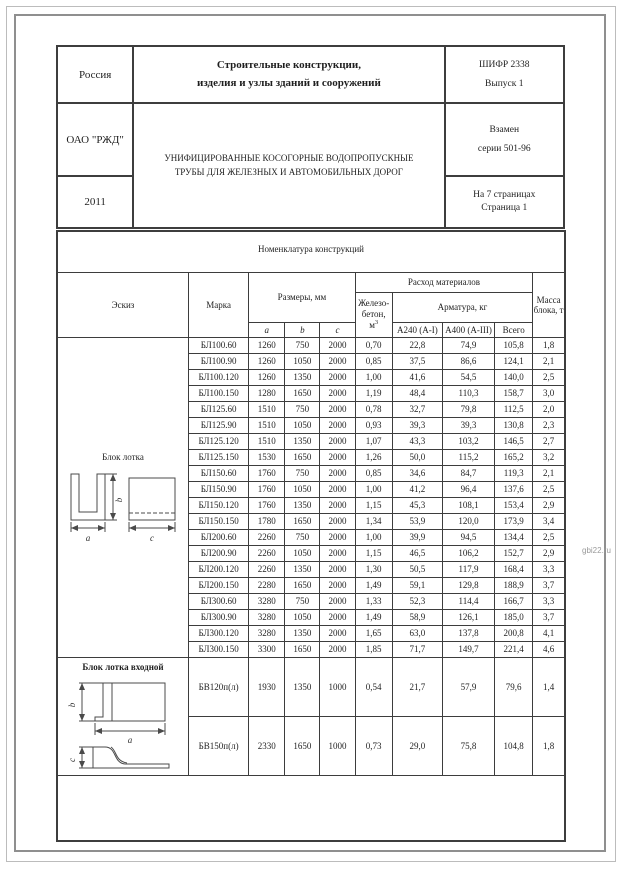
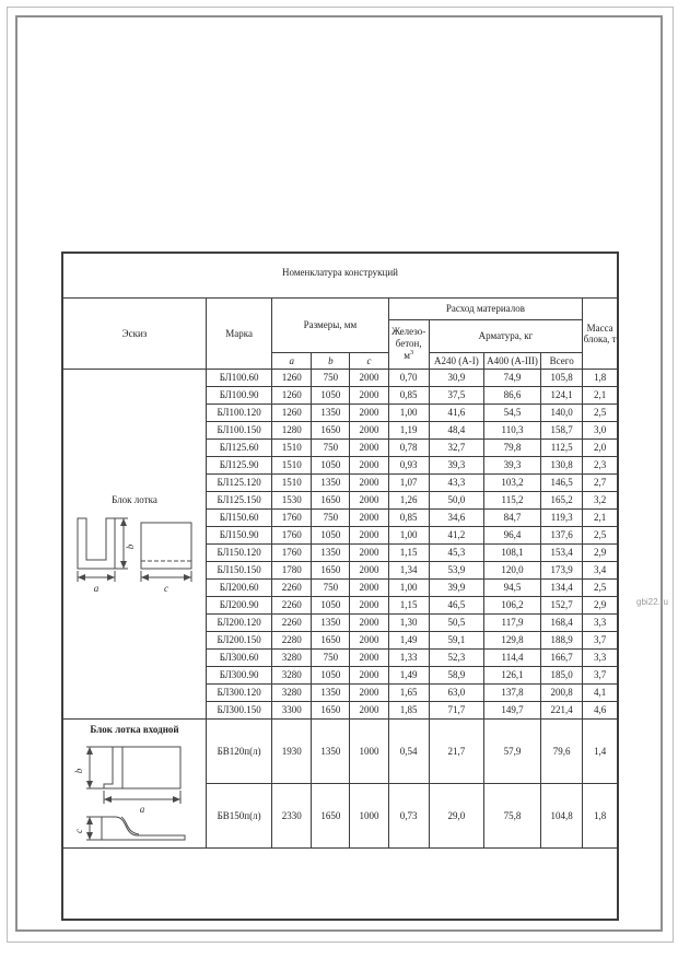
- Россия	Строительные конструкции, изделия и узлы зданий и сооружений	ШИФР 2338 Выпуск 1
- ОАО "РЖД"	УНИФИЦИРОВАННЫЕ КОСОГОРНЫЕ ВОДОПРОПУСКНЫЕ ТРУБЫ ДЛЯ ЖЕЛЕЗНЫХ И АВТОМОБИЛЬНЫХ ДОРОГ	Взамен серии 501-96
- 2011	На 7 страницах Страница 1
  Номенклатура конструкций
  Эскиз	Марка	Размеры, мм	Расход материалов	Масса блока, т
  Железо-бетон,м	Арматура, кг
  a	b	c	А240 (А-I)	А400 (А-III)	Всего
- Блок лотка a c	БЛ100.60	1260	750	2000	0,70	22,8	74,9	105,8	1,8
+ Блок лотка a c	БЛ100.60	1260	750	2000	0,70	30,9	74,9	105,8	1,8
  БЛ100.90	1260	1050	2000	0,85	37,5	86,6	124,1	2,1
  БЛ100.120	1260	1350	2000	1,00	41,6	54,5	140,0	2,5
  БЛ100.150	1280	1650	2000	1,19	48,4	110,3	158,7	3,0
  БЛ125.60	1510	750	2000	0,78	32,7	79,8	112,5	2,0
  БЛ125.90	1510	1050	2000	0,93	39,3	39,3	130,8	2,3
  БЛ125.120	1510	1350	2000	1,07	43,3	103,2	146,5	2,7
  БЛ125.150	1530	1650	2000	1,26	50,0	115,2	165,2	3,2
  БЛ150.60	1760	750	2000	0,85	34,6	84,7	119,3	2,1
  БЛ150.90	1760	1050	2000	1,00	41,2	96,4	137,6	2,5
  БЛ150.120	1760	1350	2000	1,15	45,3	108,1	153,4	2,9
  БЛ150.150	1780	1650	2000	1,34	53,9	120,0	173,9	3,4
  БЛ200.60	2260	750	2000	1,00	39,9	94,5	134,4	2,5
  БЛ200.90	2260	1050	2000	1,15	46,5	106,2	152,7	2,9
  БЛ200.120	2260	1350	2000	1,30	50,5	117,9	168,4	3,3
  БЛ200.150	2280	1650	2000	1,49	59,1	129,8	188,9	3,7
  БЛ300.60	3280	750	2000	1,33	52,3	114,4	166,7	3,3
  БЛ300.90	3280	1050	2000	1,49	58,9	126,1	185,0	3,7
  БЛ300.120	3280	1350	2000	1,65	63,0	137,8	200,8	4,1
  БЛ300.150	3300	1650	2000	1,85	71,7	149,7	221,4	4,6
  Блок лотка входной a	БВ120п(л)	1930	1350	1000	0,54	21,7	57,9	79,6	1,4
  БВ150п(л)	2330	1650	1000	0,73	29,0	75,8	104,8	1,8
  gbi22.ru
